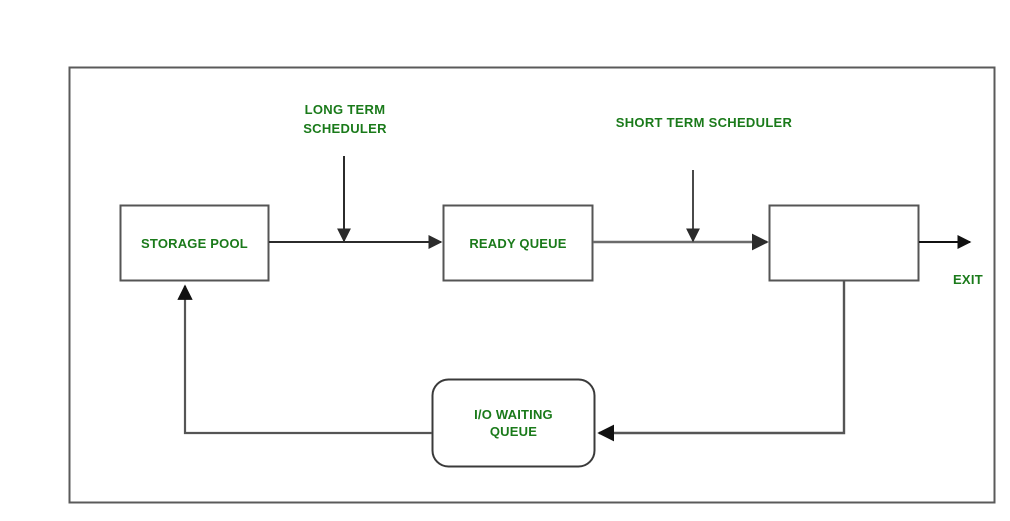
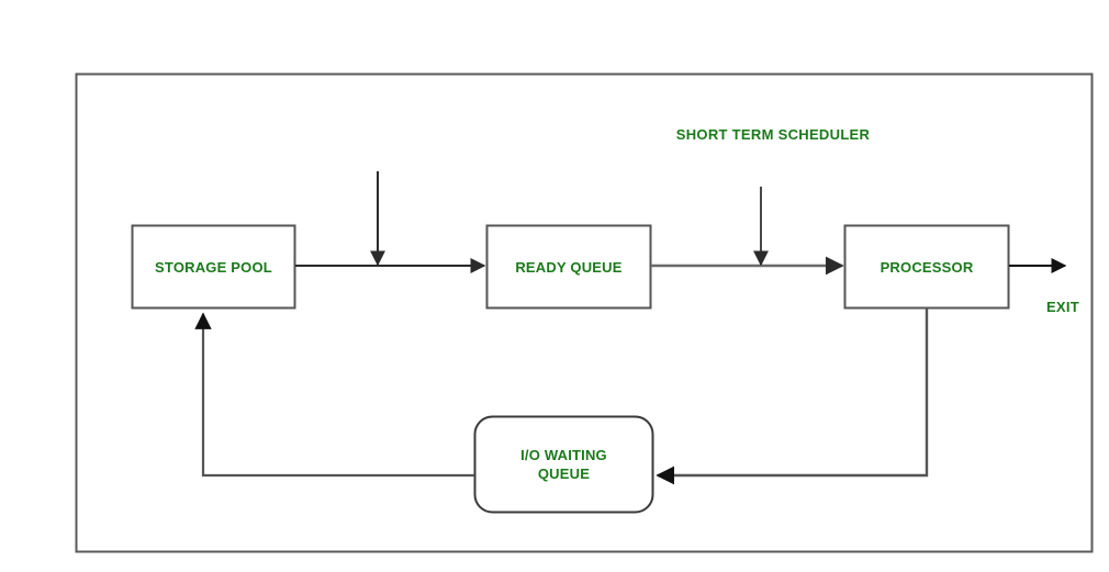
  STORAGE POOL
  READY QUEUE
+ PROCESSOR
  I/O WAITING
  QUEUE
- LONG TERM
- SCHEDULER
  SHORT TERM SCHEDULER
  EXIT
